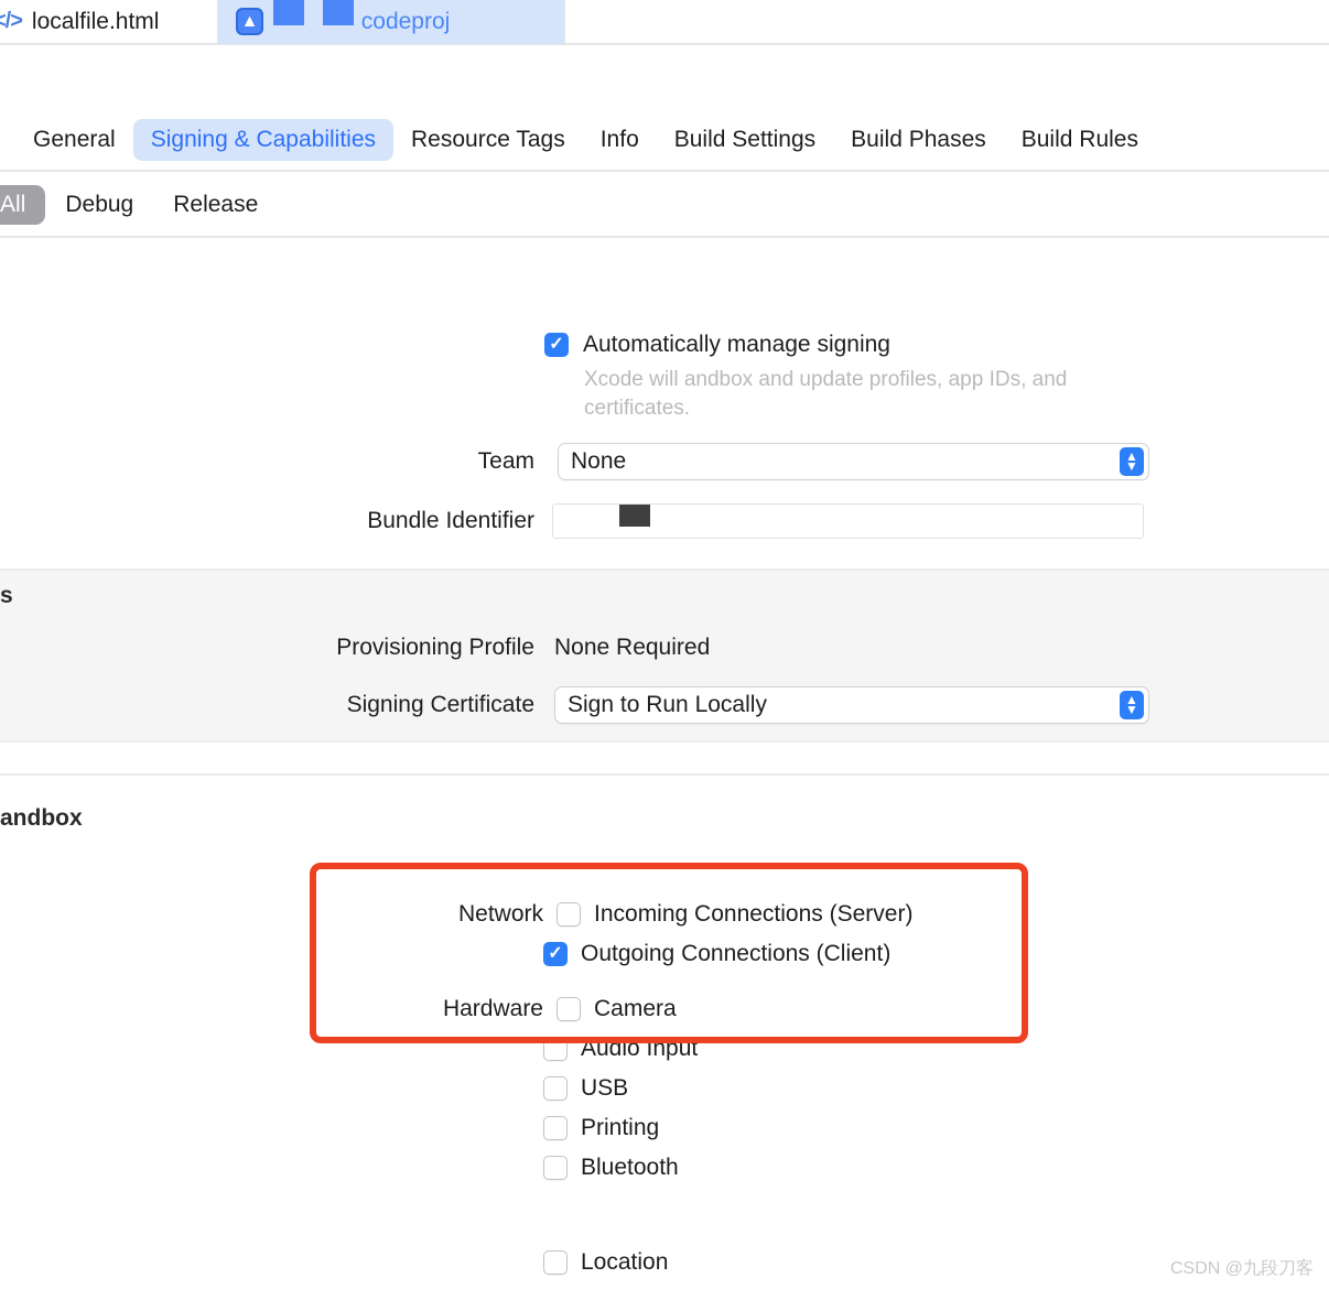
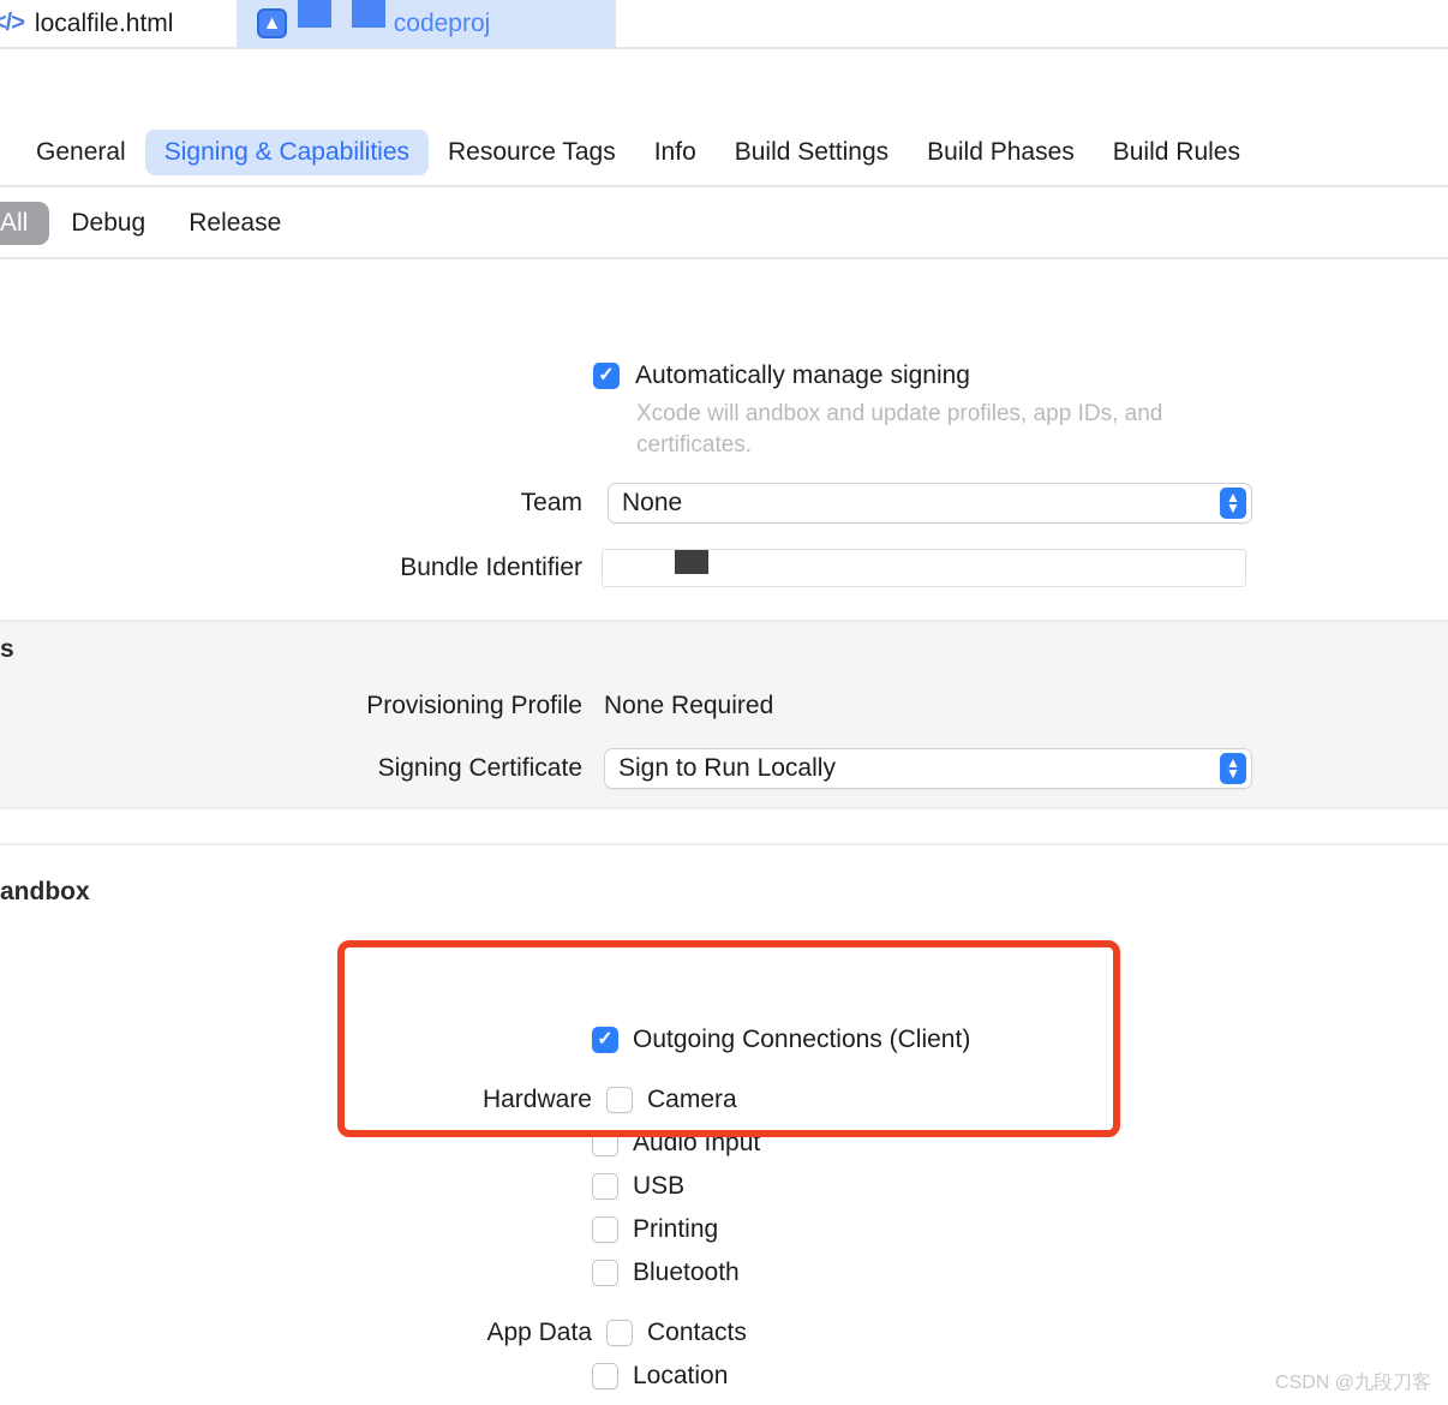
  localfile.html
  ▲
  codeproj
  General
  Signing & Capabilities
  Resource Tags
  Info
  Build Settings
  Build Phases
  Build Rules
  All
  Debug
  Release
  ✓
  Automatically manage signing
  Xcode will andbox and update profiles, app IDs, and certificates.
  Team
  None
  ▲
  ▼
  Bundle Identifier
  s
  Provisioning Profile
  None Required
  Signing Certificate
  Sign to Run Locally
  ▲
  ▼
  andbox
- Network
- Incoming Connections (Server)
  ✓
  Outgoing Connections (Client)
  Hardware
  Camera
  Audio Input
  USB
  Printing
  Bluetooth
+ App Data
+ Contacts
  Location
  CSDN @九段刀客
